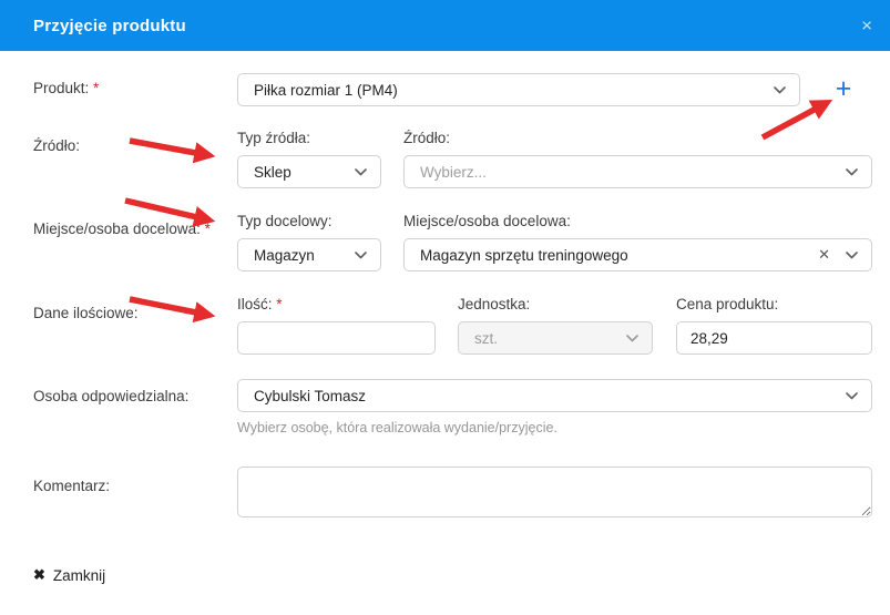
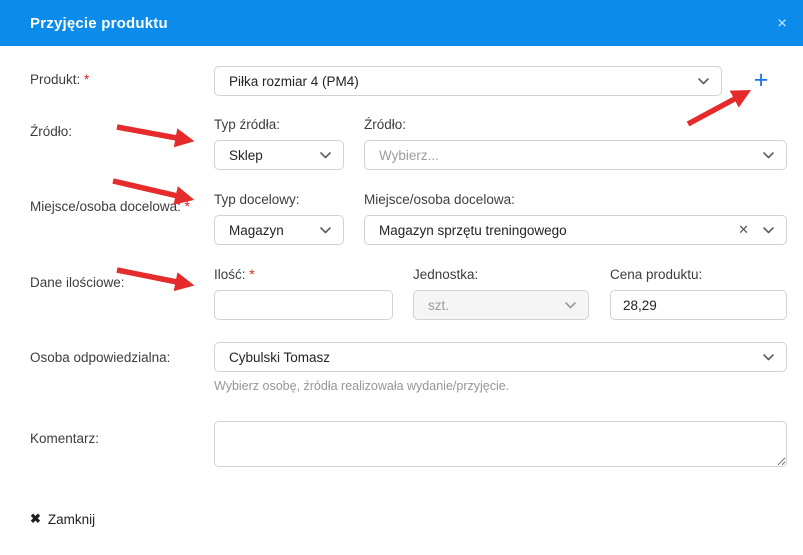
  Przyjęcie produktu
  ×
  Produkt: *
- Piłka rozmiar 1 (PM4)
+ Piłka rozmiar 4 (PM4)
  +
  Źródło:
  Typ źródła:
  Sklep
  Źródło:
  Wybierz...
  Miejsce/osoba docelowa: *
  Typ docelowy:
  Magazyn
  Miejsce/osoba docelowa:
  Magazyn sprzętu treningowego
  ✕
  Dane ilościowe:
  Ilość: *
  Jednostka:
  szt.
  Cena produktu:
  28,29
  Osoba odpowiedzialna:
  Cybulski Tomasz
- Wybierz osobę, która realizowała wydanie/przyjęcie.
+ Wybierz osobę, źródła realizowała wydanie/przyjęcie.
  Komentarz:
  ✖
  Zamknij
